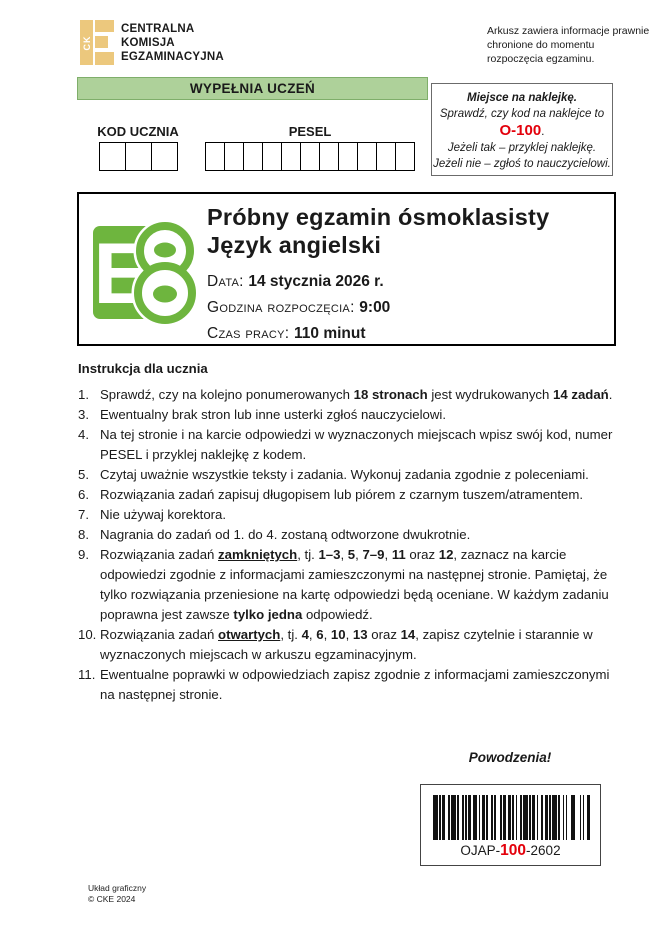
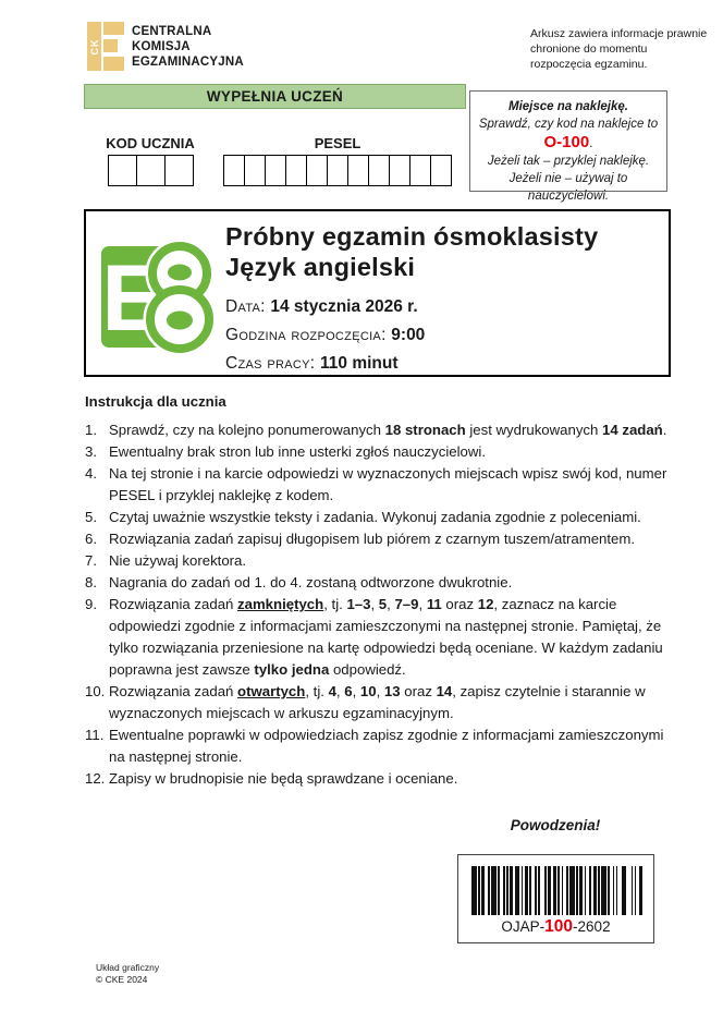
  CENTRALNA
  KOMISJA
  EGZAMINACYJNA
  Arkusz zawiera informacje prawnie chronione do momentu rozpoczęcia egzaminu.
  WYPEŁNIA UCZEŃ
  Miejsce na naklejkę.
  Sprawdź, czy kod na naklejce to
  O-100.
  Jeżeli tak – przyklej naklejkę.
- Jeżeli nie – zgłoś to nauczycielowi.
+ Jeżeli nie – używaj to nauczycielowi.
  KOD UCZNIA
  PESEL
  E
  Próbny egzamin ósmoklasisty
  Język angielski
  Data: 14 stycznia 2026 r.
  Godzina rozpoczęcia: 9:00
  Czas pracy: 110 minut
  Instrukcja dla ucznia
  1.
  Sprawdź, czy na kolejno ponumerowanych 18 stronach jest wydrukowanych 14 zadań.
  3.
  Ewentualny brak stron lub inne usterki zgłoś nauczycielowi.
  4.
  Na tej stronie i na karcie odpowiedzi w wyznaczonych miejscach wpisz swój kod, numer PESEL i przyklej naklejkę z kodem.
  5.
  Czytaj uważnie wszystkie teksty i zadania. Wykonuj zadania zgodnie z poleceniami.
  6.
  Rozwiązania zadań zapisuj długopisem lub piórem z czarnym tuszem/atramentem.
  7.
  Nie używaj korektora.
  8.
  Nagrania do zadań od 1. do 4. zostaną odtworzone dwukrotnie.
  9.
  Rozwiązania zadań zamkniętych, tj. 1–3, 5, 7–9, 11 oraz 12, zaznacz na karcie odpowiedzi zgodnie z informacjami zamieszczonymi na następnej stronie. Pamiętaj, że tylko rozwiązania przeniesione na kartę odpowiedzi będą oceniane. W każdym zadaniu poprawna jest zawsze tylko jedna odpowiedź.
  10.
  Rozwiązania zadań otwartych, tj. 4, 6, 10, 13 oraz 14, zapisz czytelnie i starannie w wyznaczonych miejscach w arkuszu egzaminacyjnym.
  11.
  Ewentualne poprawki w odpowiedziach zapisz zgodnie z informacjami zamieszczonymi na następnej stronie.
+ 12.
+ Zapisy w brudnopisie nie będą sprawdzane i oceniane.
  Powodzenia!
  OJAP-100-2602
  Układ graficzny
  © CKE 2024
